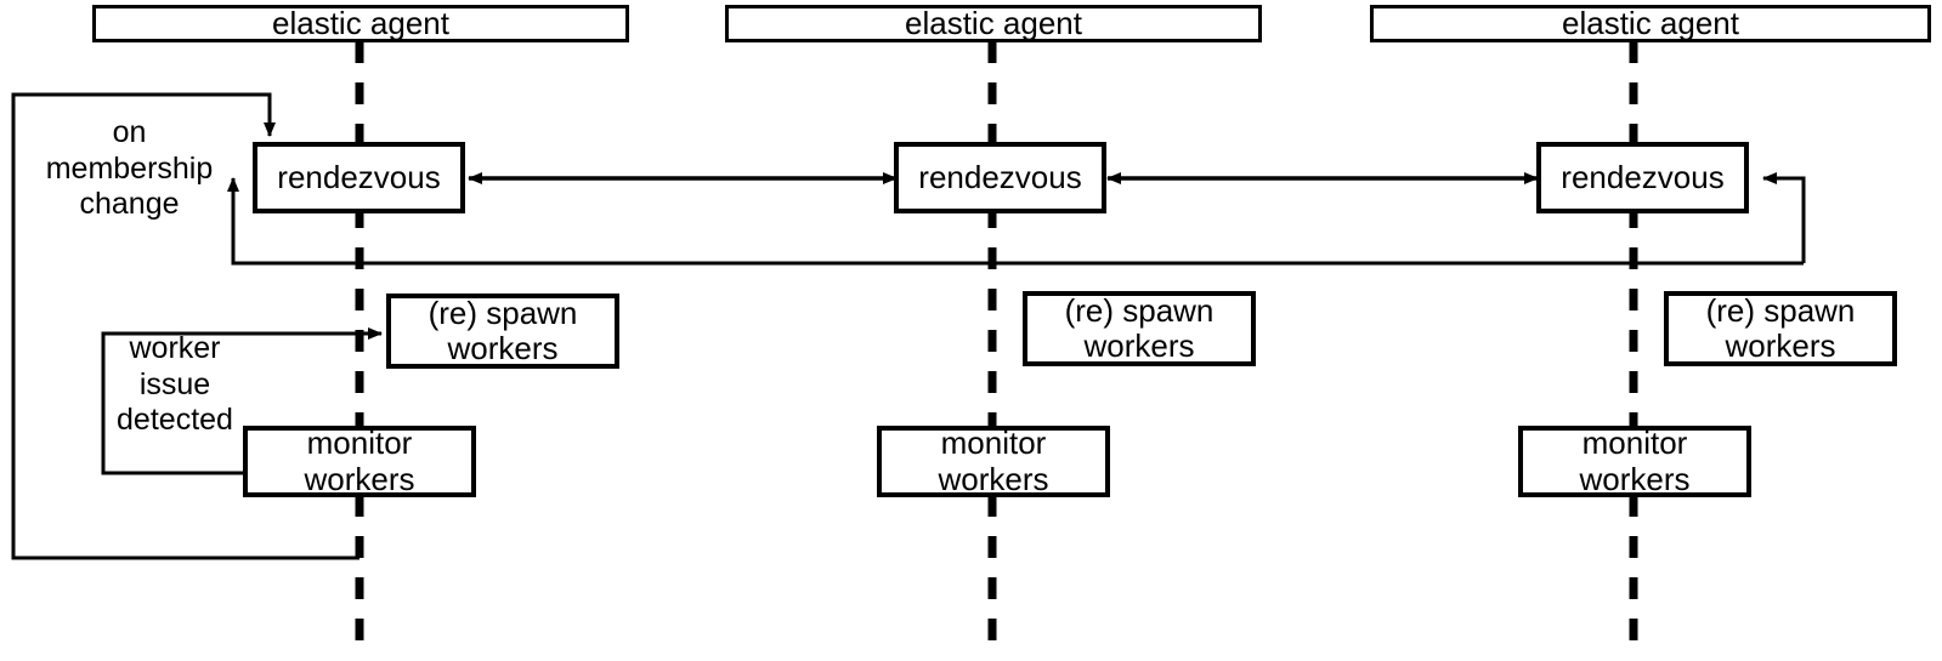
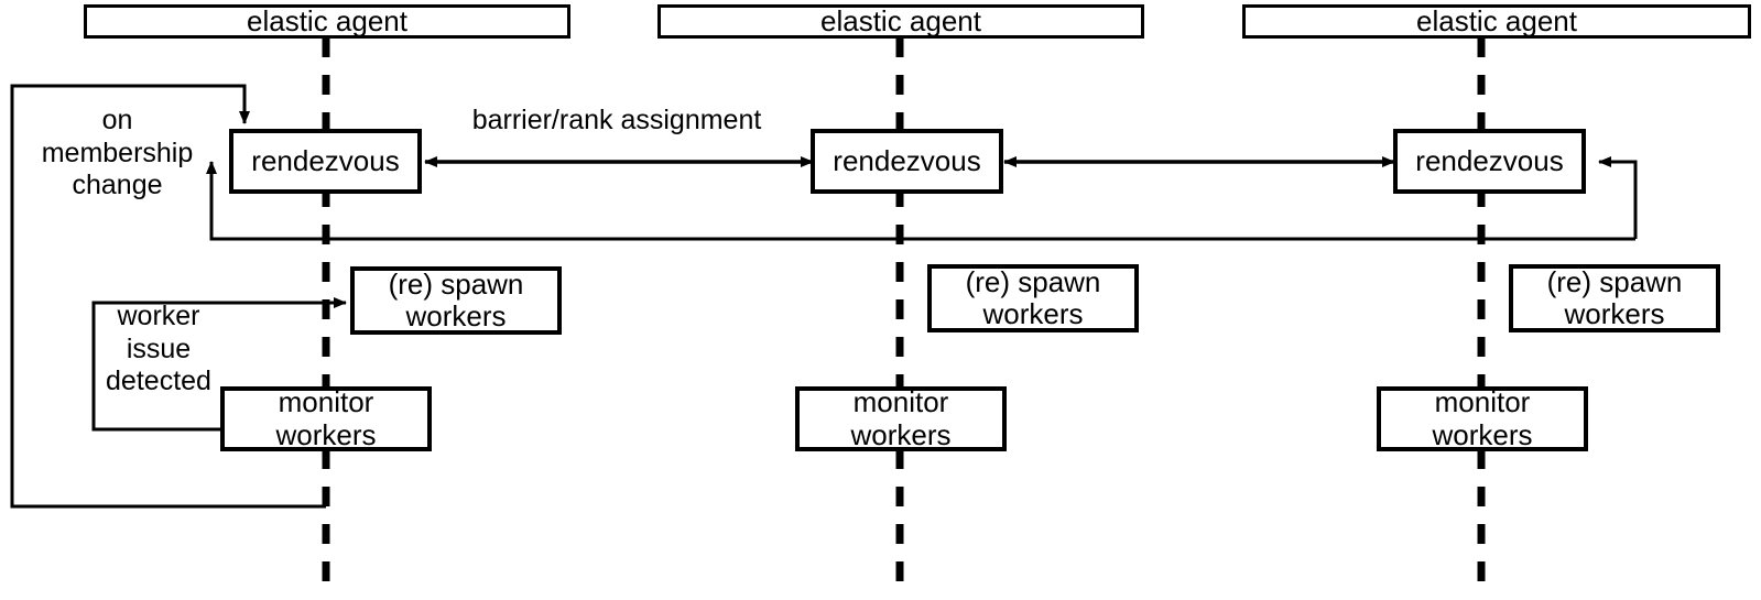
  elastic agent
  rendezvous
  (re) spawn
  workers
  monitor
  workers
  elastic agent
  rendezvous
  (re) spawn
  workers
  monitor
  workers
  elastic agent
  rendezvous
  (re) spawn
  workers
  monitor
  workers
  on
  membership
  change
+ barrier/rank assignment
  worker
  issue
  detected
